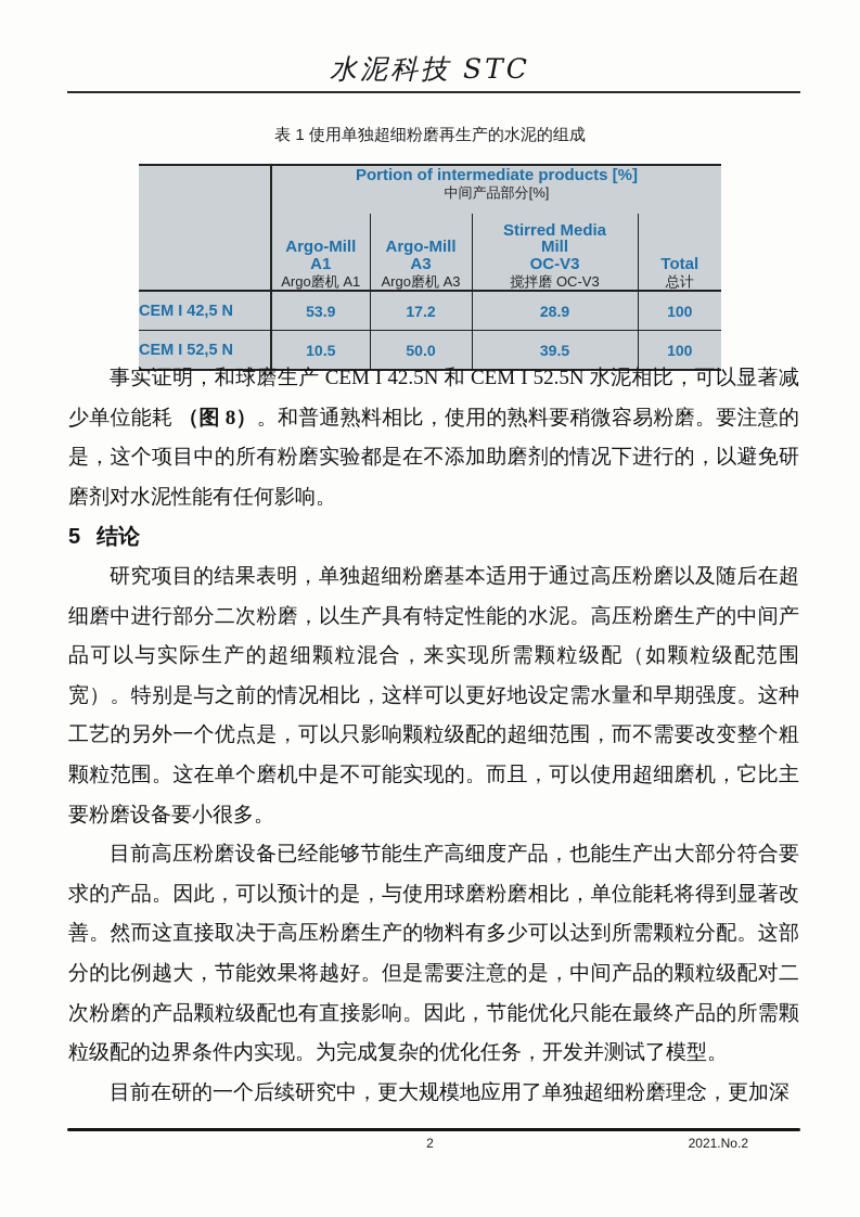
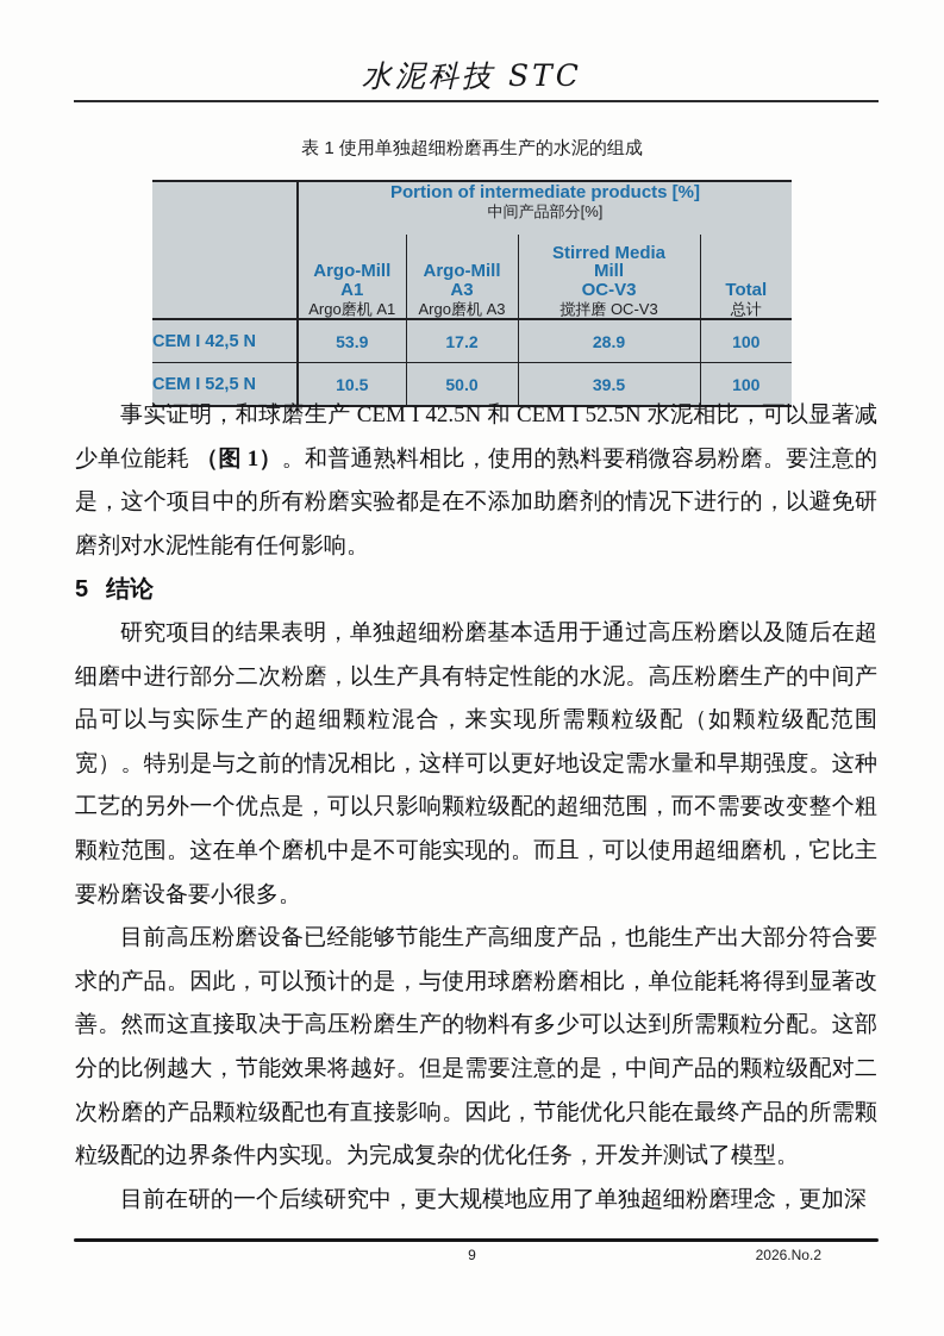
  水泥科技 STC
  表 1 使用单独超细粉磨再生产的水泥的组成
  	Portion of intermediate products [%] 中间产品部分[%]
  Argo-Mill A1 Argo磨机 A1	Argo-Mill A3 Argo磨机 A3	Stirred Media Mill OC-V3 搅拌磨 OC-V3	Total 总计
  CEM I 42,5 N	53.9	17.2	28.9	100
  CEM I 52,5 N	10.5	50.0	39.5	100
- 事实证明，和球磨生产 CEM I 42.5N 和 CEM I 52.5N 水泥相比，可以显著减少单位能耗 （图 8）。和普通熟料相比，使用的熟料要稍微容易粉磨。要注意的是，这个项目中的所有粉磨实验都是在不添加助磨剂的情况下进行的，以避免研磨剂对水泥性能有任何影响。
+ 事实证明，和球磨生产 CEM I 42.5N 和 CEM I 52.5N 水泥相比，可以显著减少单位能耗 （图 1）。和普通熟料相比，使用的熟料要稍微容易粉磨。要注意的是，这个项目中的所有粉磨实验都是在不添加助磨剂的情况下进行的，以避免研磨剂对水泥性能有任何影响。
  5 结论
  研究项目的结果表明，单独超细粉磨基本适用于通过高压粉磨以及随后在超细磨中进行部分二次粉磨，以生产具有特定性能的水泥。高压粉磨生产的中间产品可以与实际生产的超细颗粒混合，来实现所需颗粒级配（如颗粒级配范围宽）。特别是与之前的情况相比，这样可以更好地设定需水量和早期强度。这种工艺的另外一个优点是，可以只影响颗粒级配的超细范围，而不需要改变整个粗颗粒范围。这在单个磨机中是不可能实现的。而且，可以使用超细磨机，它比主要粉磨设备要小很多。
  目前高压粉磨设备已经能够节能生产高细度产品，也能生产出大部分符合要求的产品。因此，可以预计的是，与使用球磨粉磨相比，单位能耗将得到显著改善。然而这直接取决于高压粉磨生产的物料有多少可以达到所需颗粒分配。这部分的比例越大，节能效果将越好。但是需要注意的是，中间产品的颗粒级配对二次粉磨的产品颗粒级配也有直接影响。因此，节能优化只能在最终产品的所需颗粒级配的边界条件内实现。为完成复杂的优化任务，开发并测试了模型。
  目前在研的一个后续研究中，更大规模地应用了单独超细粉磨理念，更加深
- 2
+ 9
- 2021.No.2
+ 2026.No.2
